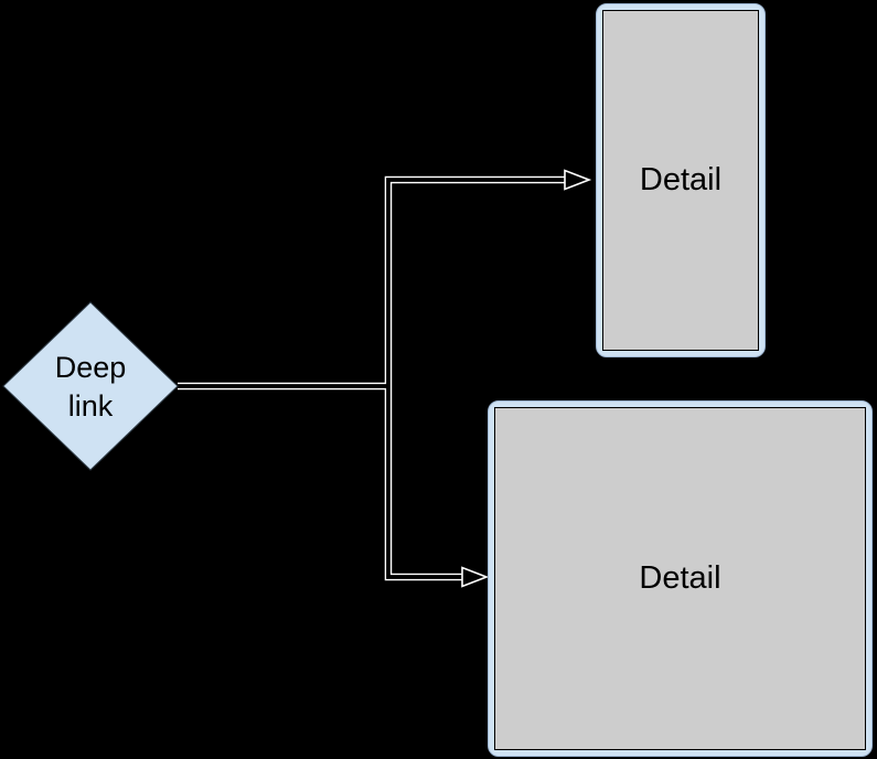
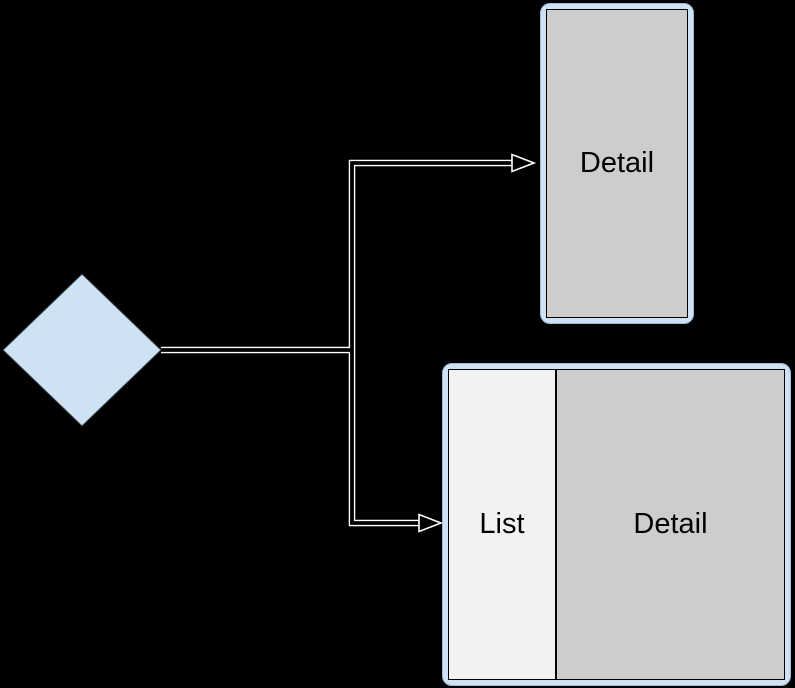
- Deep link
  Detail
+ List
  Detail
